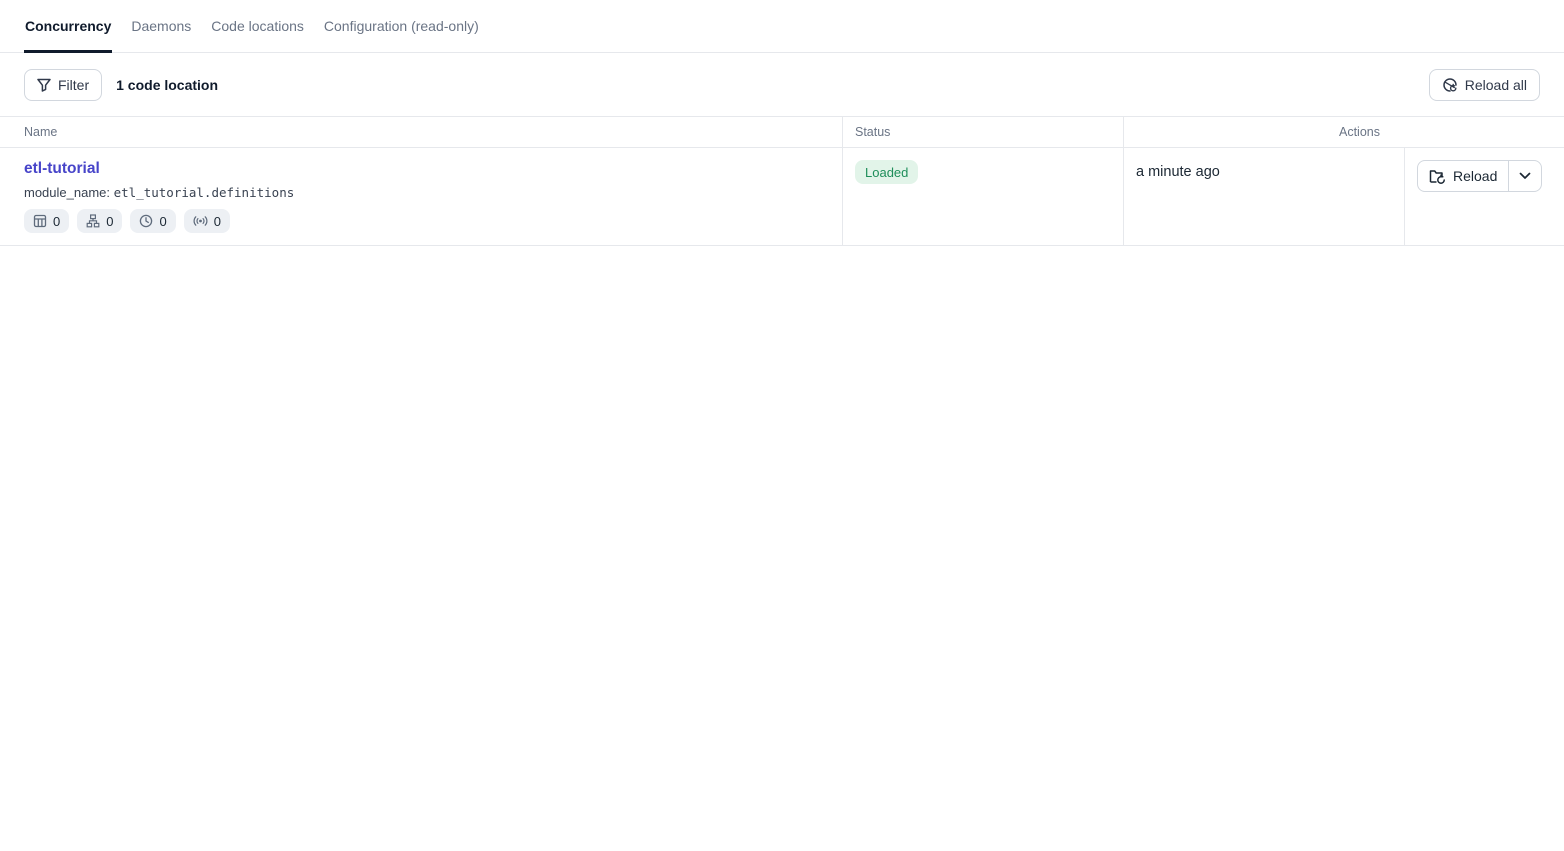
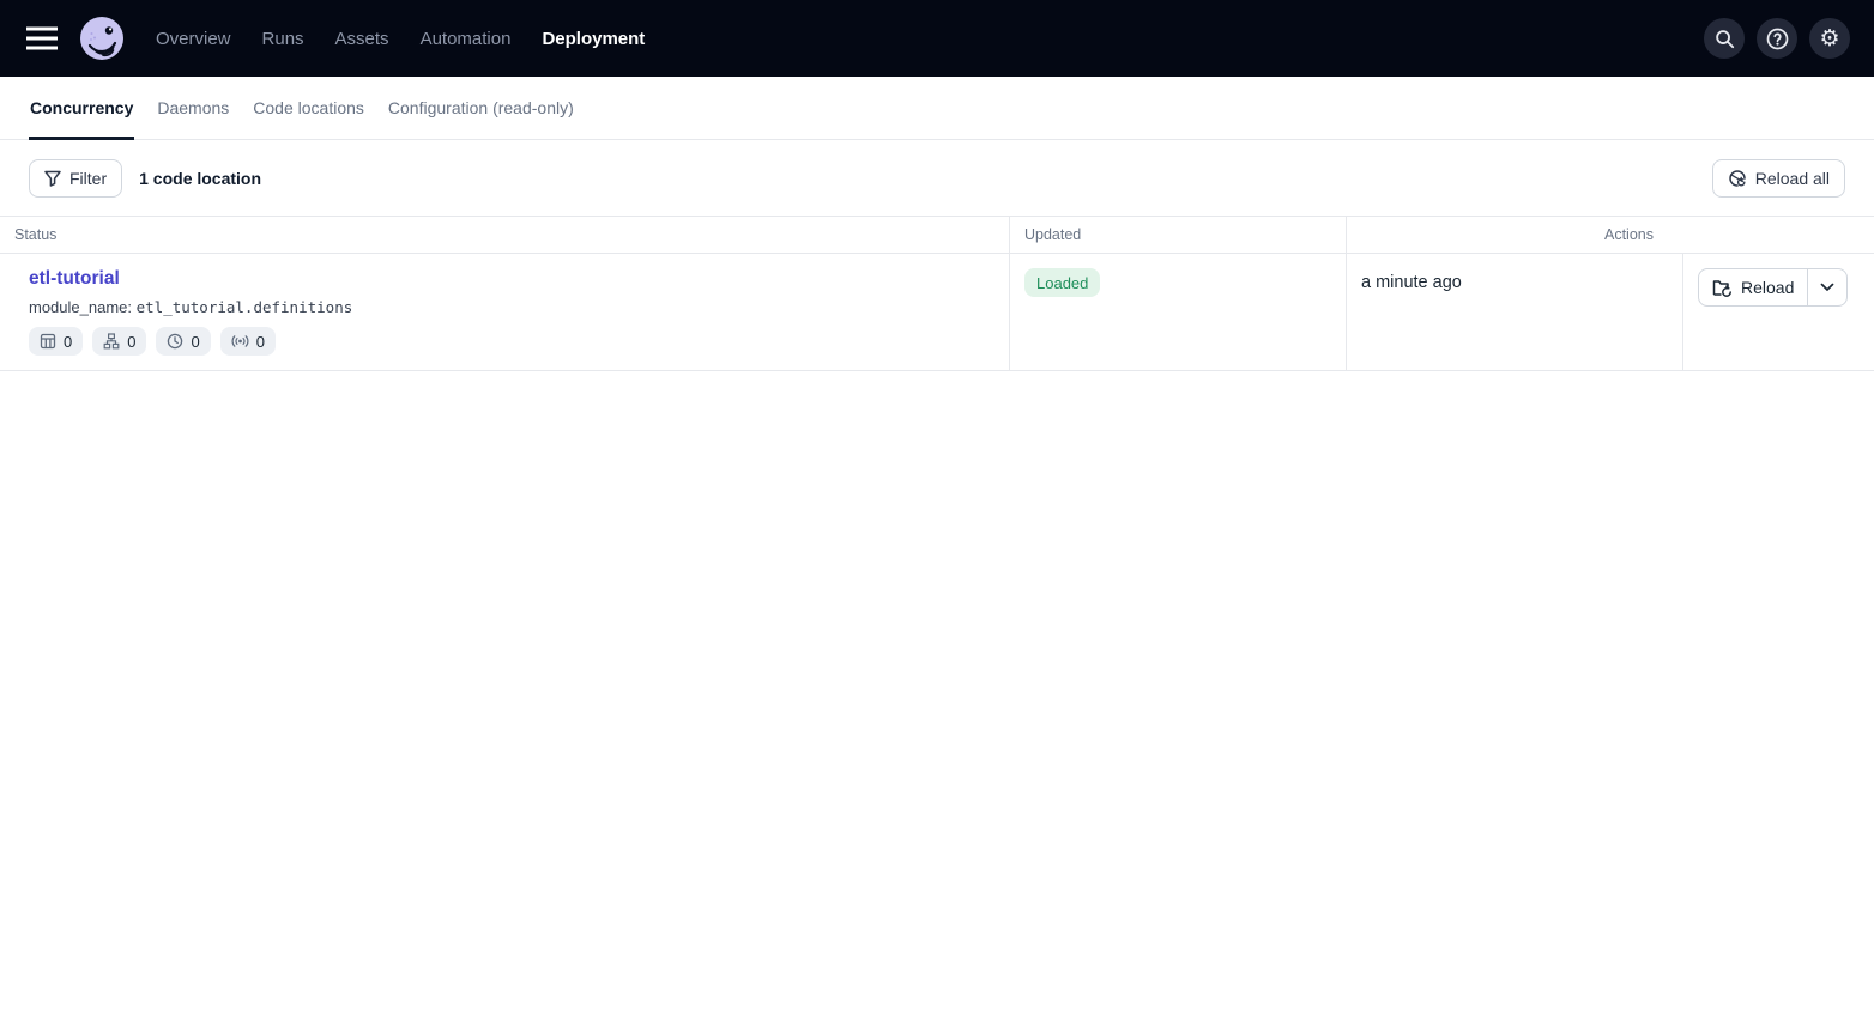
+ Overview
+ Runs
+ Assets
+ Automation
+ Deployment
+ ⚙
  Concurrency
  Daemons
  Code locations
  Configuration (read-only)
  Filter
  1 code location
  Reload all
- Name
  Status
+ Updated
  Actions
  etl-tutorial
  module_name: etl_tutorial.definitions
  0
  0
  0
  0
  Loaded
  a minute ago
  Reload
